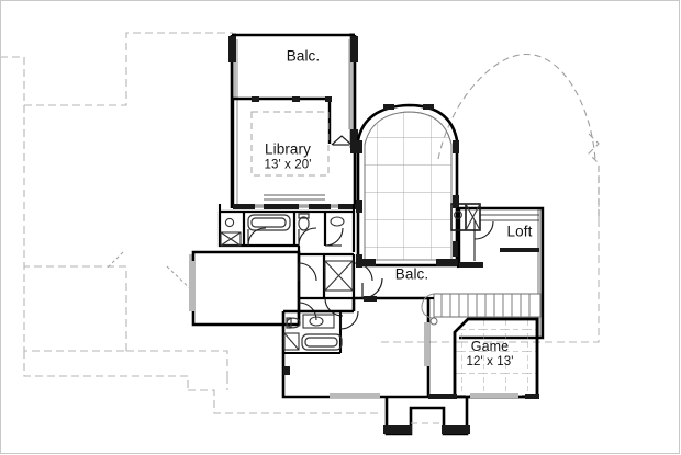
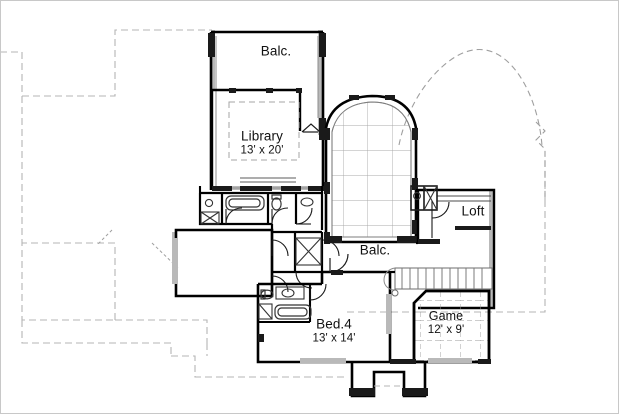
  Balc.
  Library
  13' x 20'
+ Bed.4
+ 13' x 14'
  Loft
  Balc.
  Game
- 12' x 13'
+ 12' x 9'
